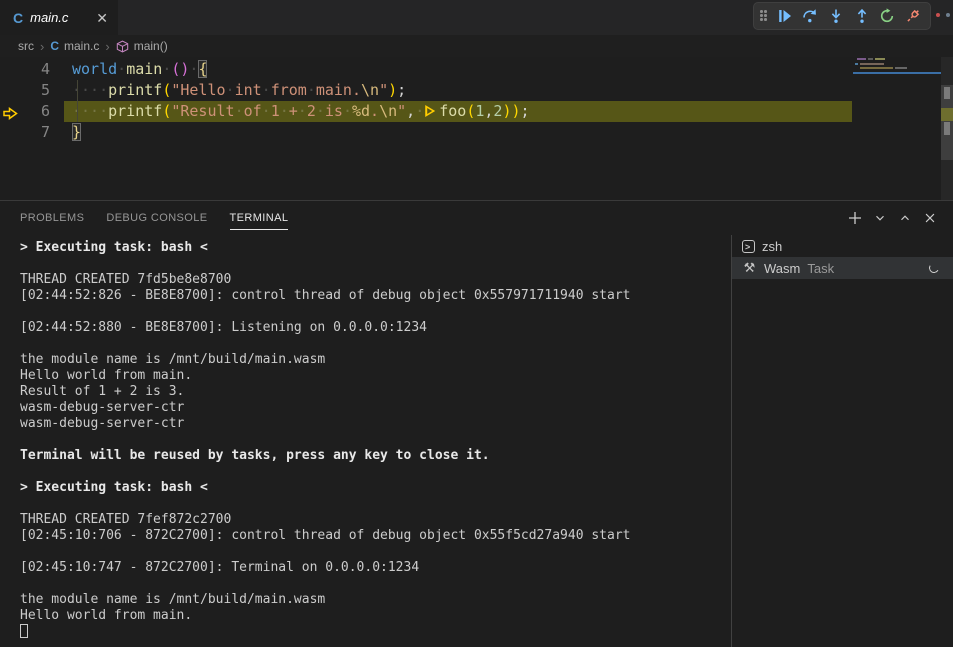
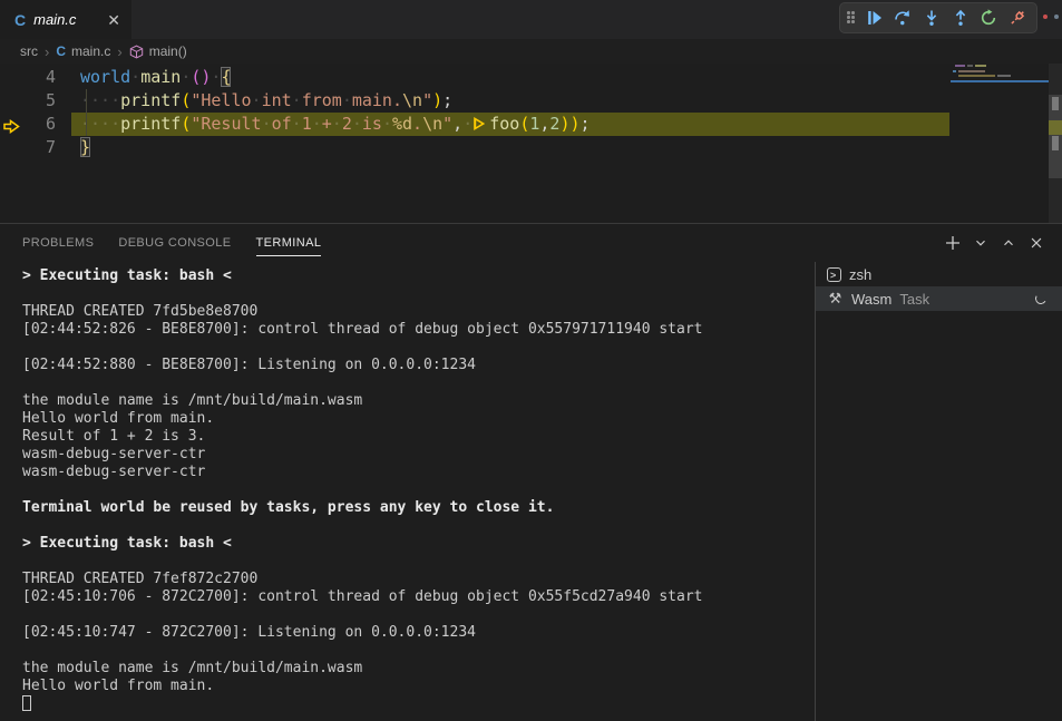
  C
  main.c
  ✕
  src
  ›
  C
  main.c
  ›
  main()
  4
  world·main·()·{
  5
  ···printf("Hello·int·from·main.\n");
  6
  ···printf("Result·of·1·+·2·is·%d.\n",· foo(1,2));
  7
  }
  PROBLEMS
  DEBUG CONSOLE
  TERMINAL
  > Executing task: bash <
  THREAD CREATED 7fd5be8e8700
  [02:44:52:826 - BE8E8700]: control thread of debug object 0x557971711940 start
  [02:44:52:880 - BE8E8700]: Listening on 0.0.0.0:1234
  the module name is /mnt/build/main.wasm
  Hello world from main.
  Result of 1 + 2 is 3.
  wasm-debug-server-ctr
  wasm-debug-server-ctr
- Terminal will be reused by tasks, press any key to close it.
+ Terminal world be reused by tasks, press any key to close it.
  > Executing task: bash <
  THREAD CREATED 7fef872c2700
  [02:45:10:706 - 872C2700]: control thread of debug object 0x55f5cd27a940 start
- [02:45:10:747 - 872C2700]: Terminal on 0.0.0.0:1234
+ [02:45:10:747 - 872C2700]: Listening on 0.0.0.0:1234
  the module name is /mnt/build/main.wasm
  Hello world from main.
  >
  zsh
  ⚒
  Wasm
  Task
